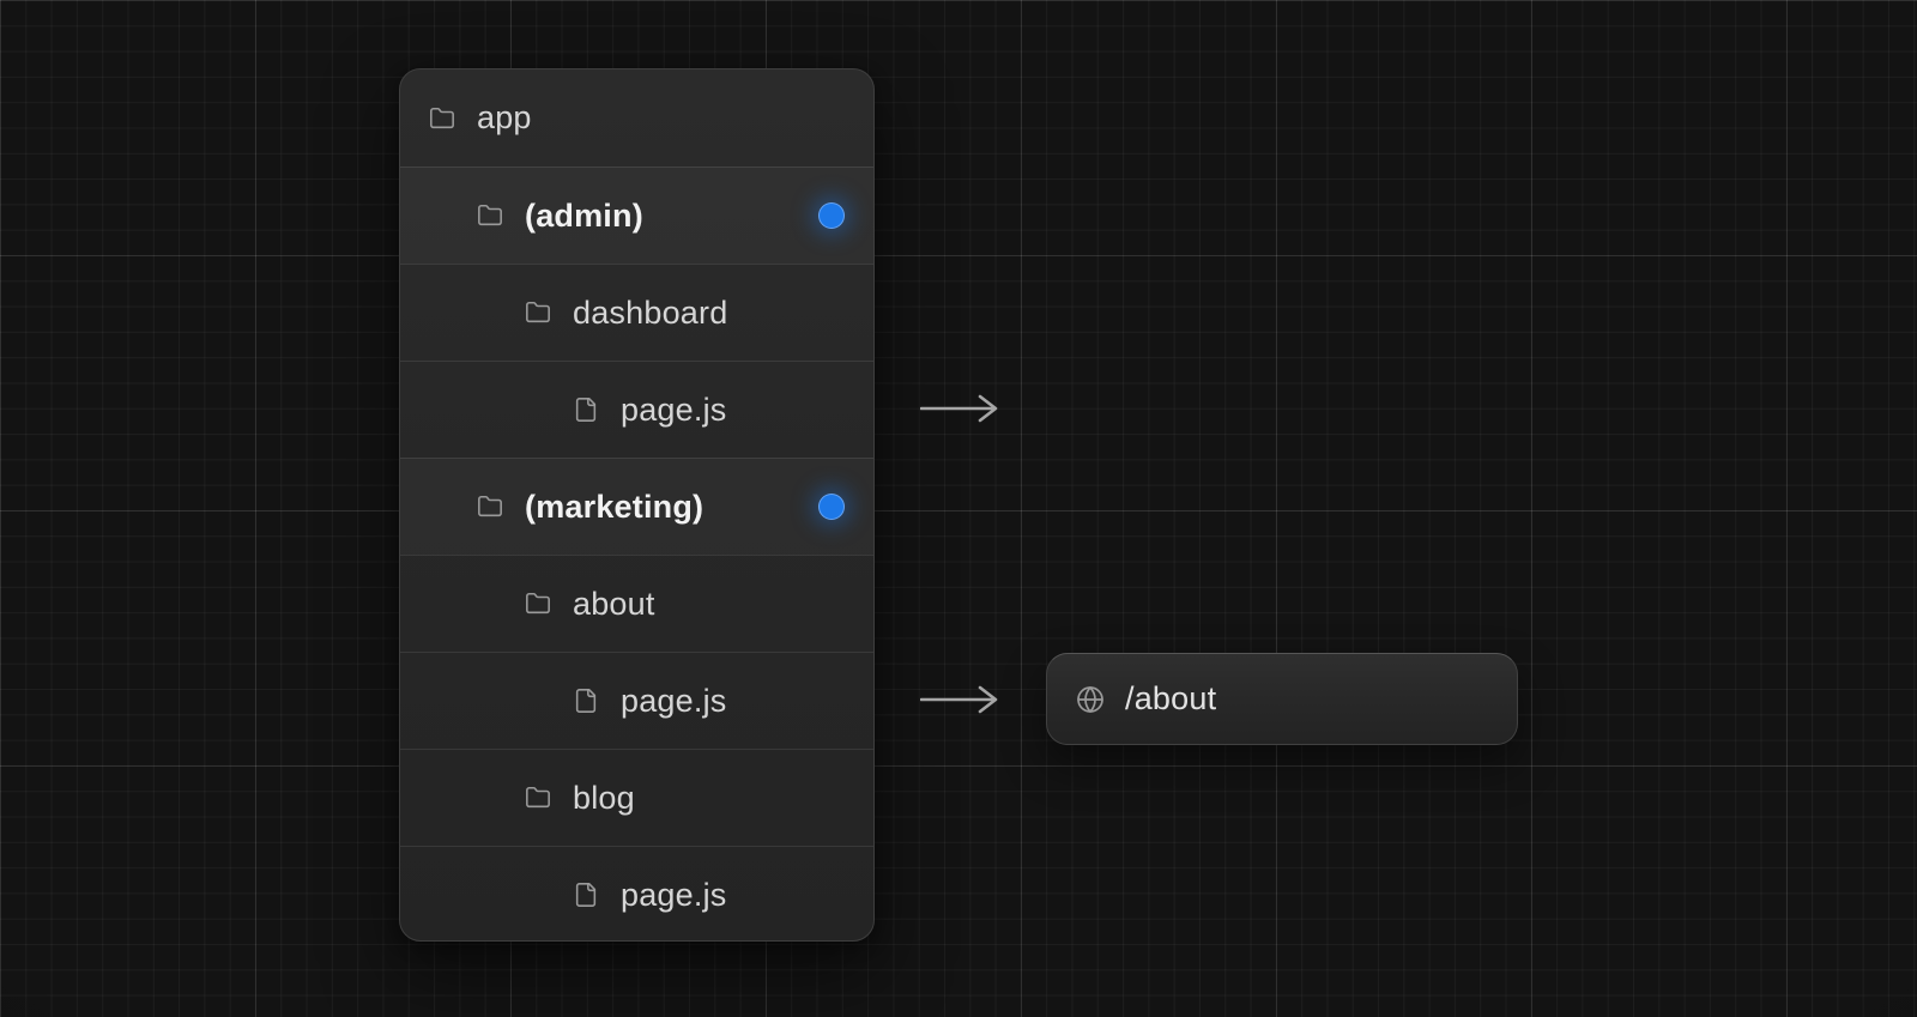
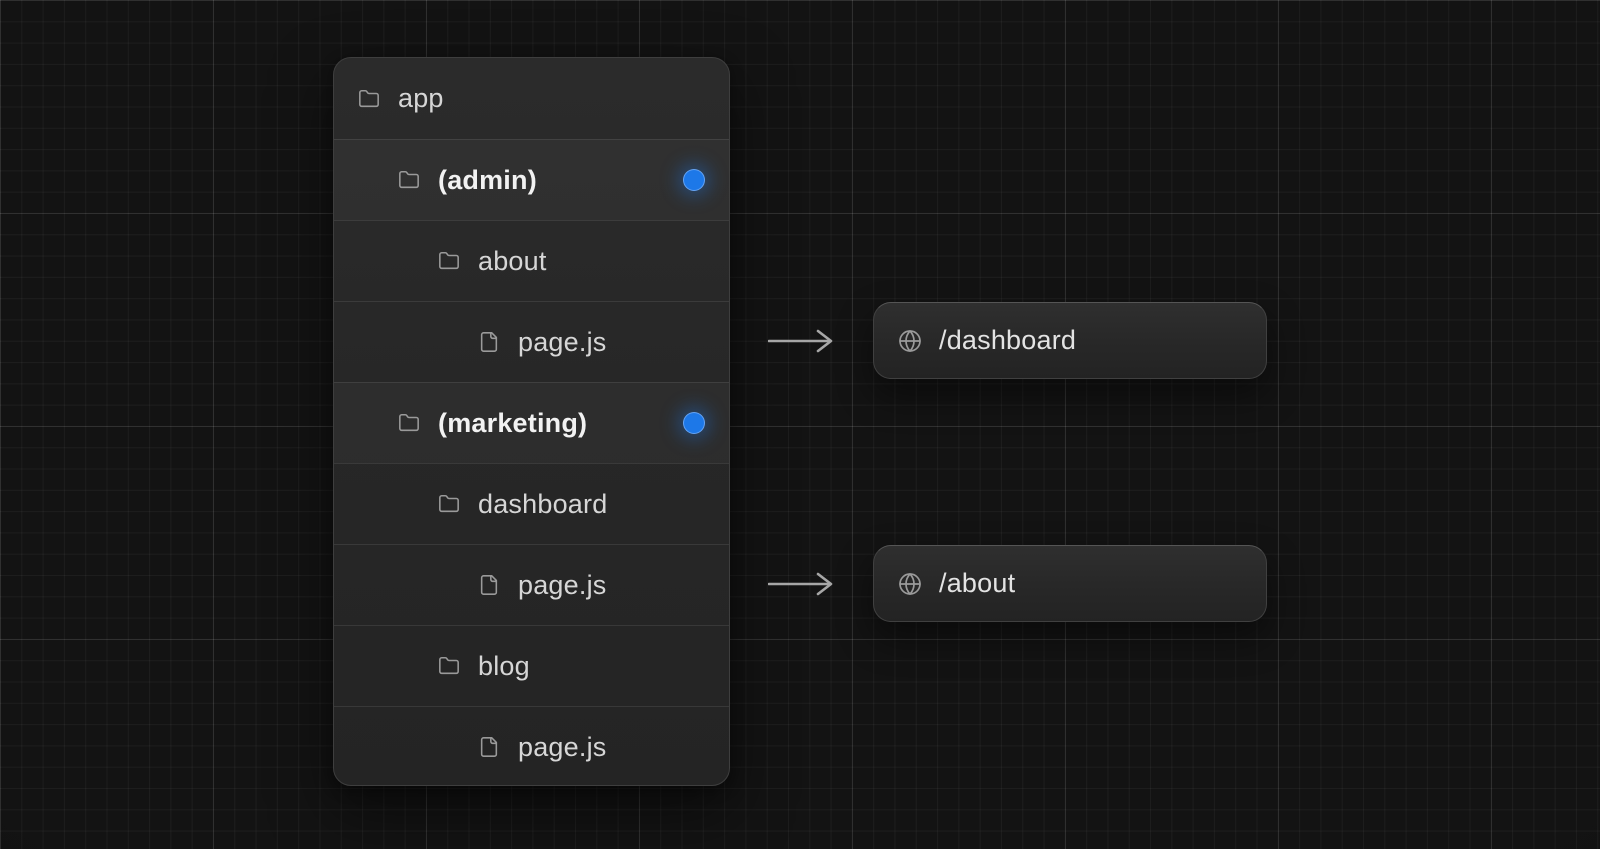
  app
  (admin)
- dashboard
+ about
  page.js
  (marketing)
- about
+ dashboard
  page.js
  blog
  page.js
+ /dashboard
  /about
